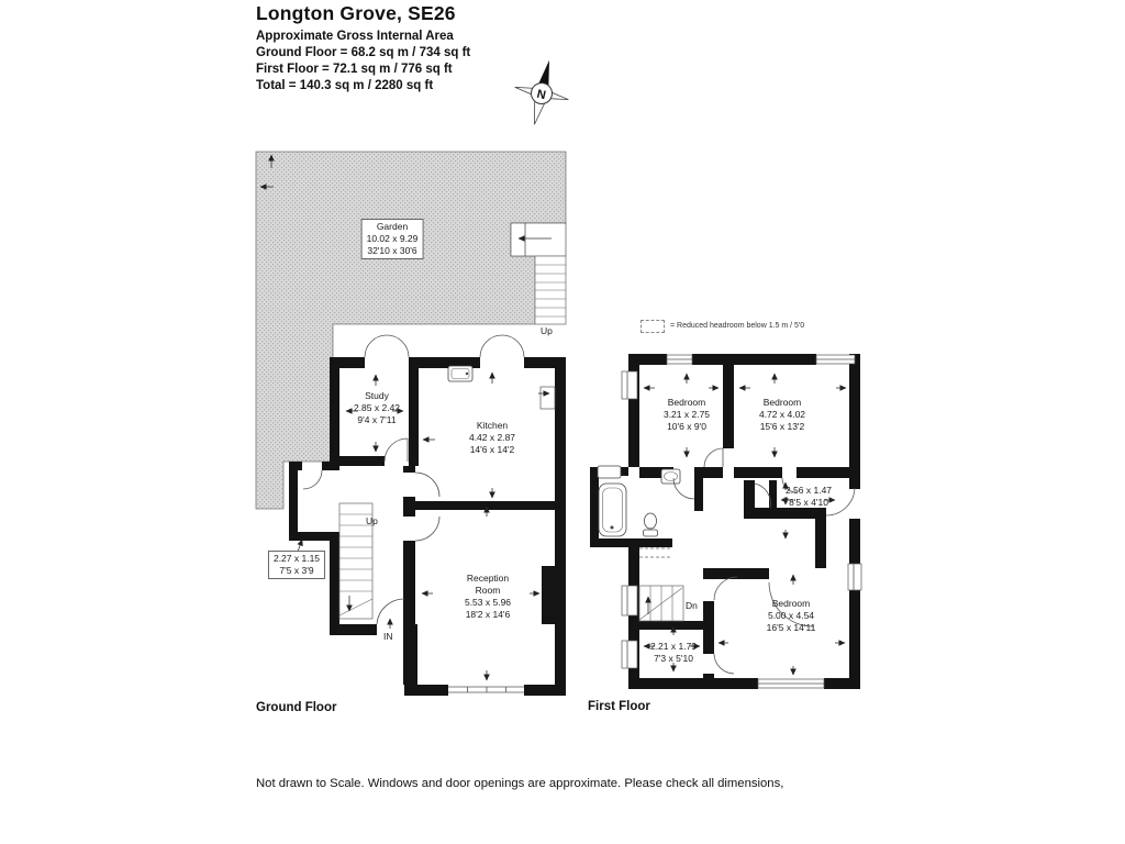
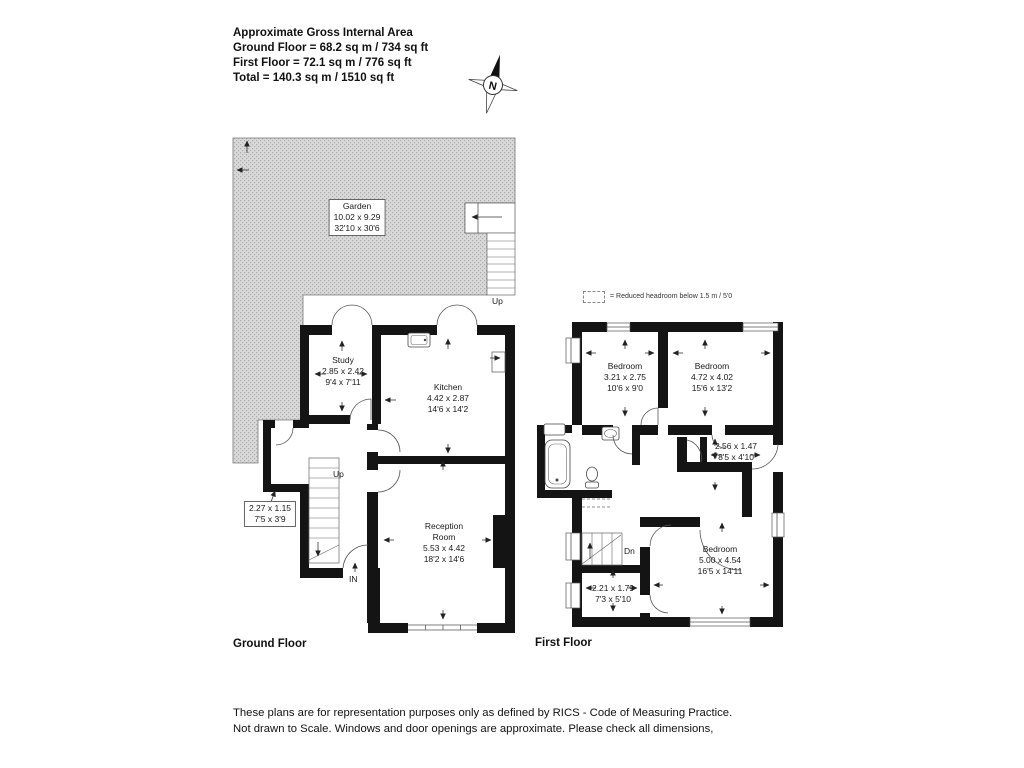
- Longton Grove, SE26
  Approximate Gross Internal Area
  Ground Floor = 68.2 sq m / 734 sq ft
  First Floor = 72.1 sq m / 776 sq ft
- Total = 140.3 sq m / 2280 sq ft
+ Total = 140.3 sq m / 1510 sq ft
  Garden
  10.02 x 9.29
  32'10 x 30'6
  Study
  2.85 x 2.42
  9'4 x 7'11
  Kitchen
  4.42 x 2.87
  14'6 x 14'2
  Reception
  Room
- 5.53 x 5.96
+ 5.53 x 4.42
  18'2 x 14'6
  2.27 x 1.15
  7'5 x 3'9
  Up
  Up
  IN
  Bedroom
  3.21 x 2.75
  10'6 x 9'0
  Bedroom
  4.72 x 4.02
  15'6 x 13'2
  2.56 x 1.47
  8'5 x 4'10
  Bedroom
  5.00 x 4.54
  16'5 x 14'11
  2.21 x 1.79
  7'3 x 5'10
  Dn
  Ground Floor
  First Floor
+ These plans are for representation purposes only as defined by RICS - Code of Measuring Practice.
  Not drawn to Scale. Windows and door openings are approximate. Please check all dimensions,
